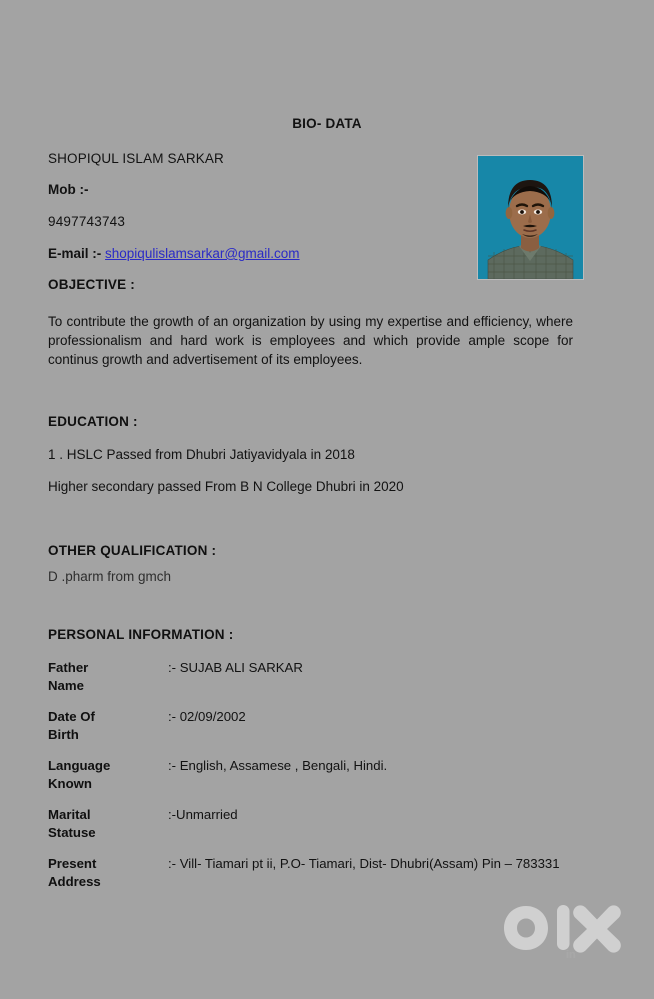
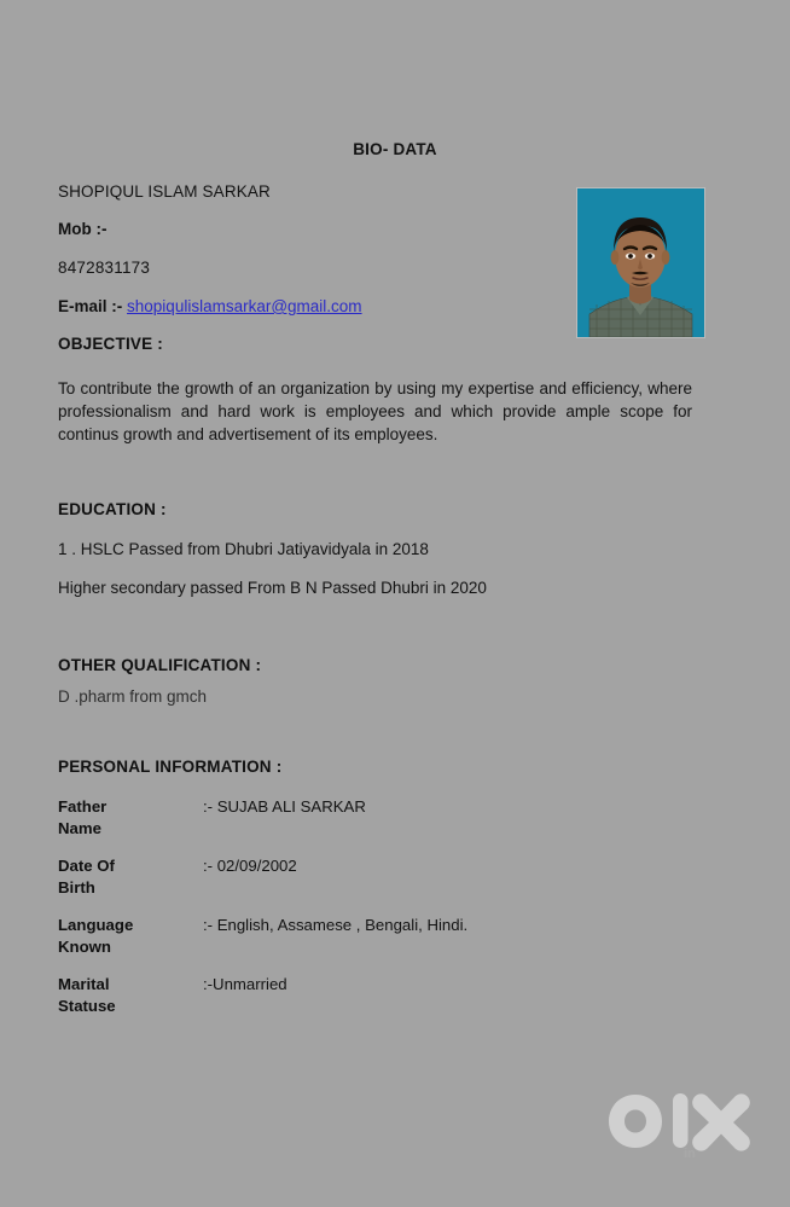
  BIO- DATA
  SHOPIQUL ISLAM SARKAR
  Mob :-
- 9497743743
+ 8472831173
  E-mail :- shopiqulislamsarkar@gmail.com
  OBJECTIVE :
  To contribute the growth of an organization by using my expertise and efficiency, where professionalism and hard work is employees and which provide ample scope for continus growth and advertisement of its employees.
  EDUCATION :
  1 . HSLC Passed from Dhubri Jatiyavidyala in 2018
- Higher secondary passed From B N College Dhubri in 2020
+ Higher secondary passed From B N Passed Dhubri in 2020
  OTHER QUALIFICATION :
  D .pharm from gmch
  PERSONAL INFORMATION :
  Father
  Name
  :- SUJAB ALI SARKAR
  Date Of
  Birth
  :- 02/09/2002
  Language
  Known
  :- English, Assamese , Bengali, Hindi.
  Marital
  Statuse
  :-Unmarried
- Present
- Address
- :- Vill- Tiamari pt ii, P.O- Tiamari, Dist- Dhubri(Assam) Pin – 783331
  in
